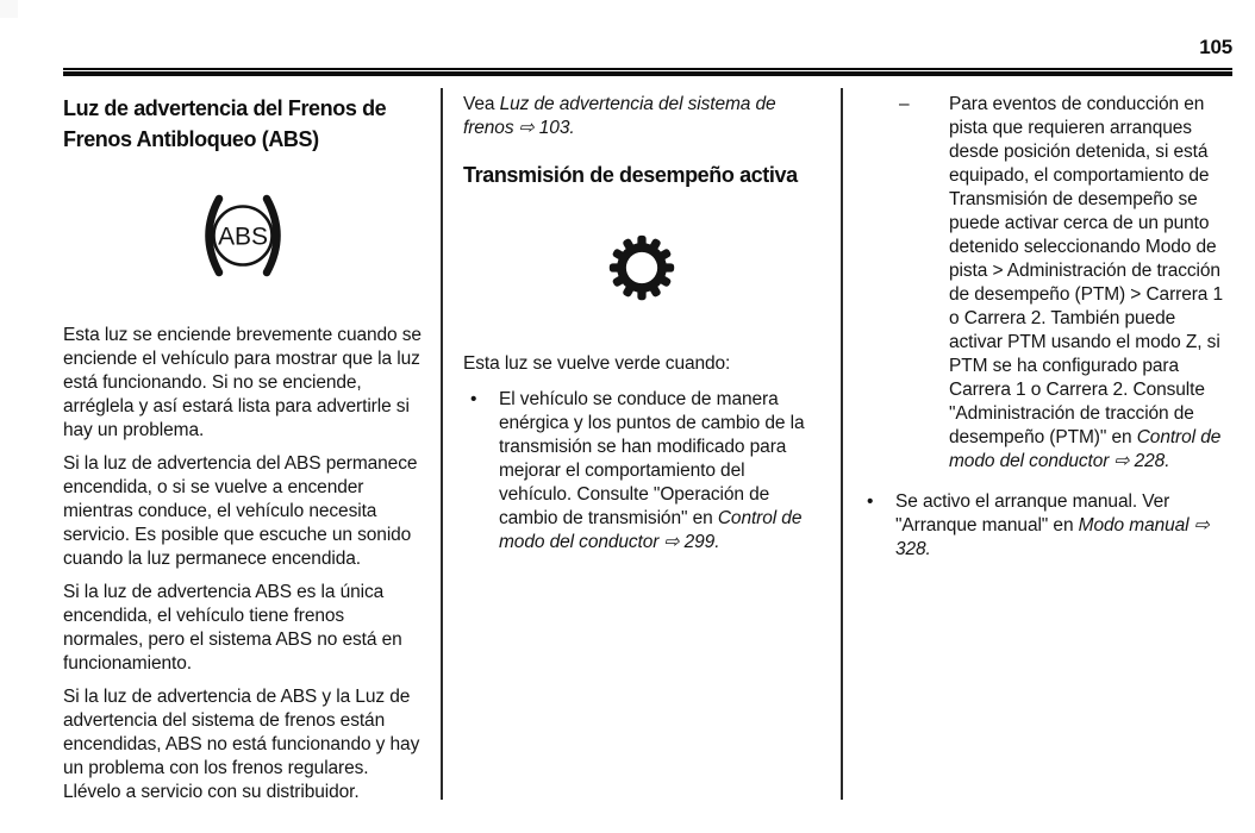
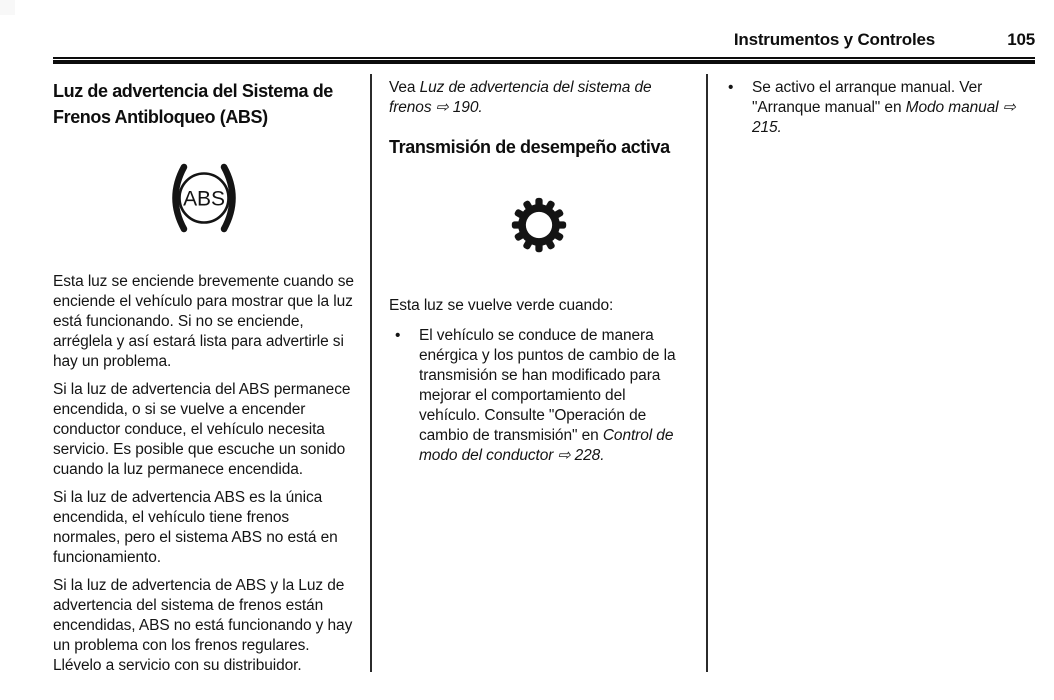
+ Instrumentos y Controles
  105
- Luz de advertencia del Frenos de Frenos Antibloqueo (ABS)
+ Luz de advertencia del Sistema de Frenos Antibloqueo (ABS)
  ABS
  Esta luz se enciende brevemente cuando se enciende el vehículo para mostrar que la luz está funcionando. Si no se enciende, arréglela y así estará lista para advertirle si hay un problema.
- Si la luz de advertencia del ABS permanece encendida, o si se vuelve a encender mientras conduce, el vehículo necesita servicio. Es posible que escuche un sonido cuando la luz permanece encendida.
+ Si la luz de advertencia del ABS permanece encendida, o si se vuelve a encender conductor conduce, el vehículo necesita servicio. Es posible que escuche un sonido cuando la luz permanece encendida.
  Si la luz de advertencia ABS es la única encendida, el vehículo tiene frenos normales, pero el sistema ABS no está en funcionamiento.
  Si la luz de advertencia de ABS y la Luz de advertencia del sistema de frenos están encendidas, ABS no está funcionando y hay un problema con los frenos regulares. Llévelo a servicio con su distribuidor.
- Vea Luz de advertencia del sistema de frenos ⇨ 103.
+ Vea Luz de advertencia del sistema de frenos ⇨ 190.
  Transmisión de desempeño activa
  Esta luz se vuelve verde cuando:
  •
- El vehículo se conduce de manera enérgica y los puntos de cambio de la transmisión se han modificado para mejorar el comportamiento del vehículo. Consulte "Operación de cambio de transmisión" en Control de modo del conductor ⇨ 299.
+ El vehículo se conduce de manera enérgica y los puntos de cambio de la transmisión se han modificado para mejorar el comportamiento del vehículo. Consulte "Operación de cambio de transmisión" en Control de modo del conductor ⇨ 228.
- –
- Para eventos de conducción en pista que requieren arranques desde posición detenida, si está equipado, el comportamiento de Transmisión de desempeño se puede activar cerca de un punto detenido seleccionando Modo de pista > Administración de tracción de desempeño (PTM) > Carrera 1 o Carrera 2. También puede activar PTM usando el modo Z, si PTM se ha configurado para Carrera 1 o Carrera 2. Consulte "Administración de tracción de desempeño (PTM)" en Control de modo del conductor ⇨ 228.
  •
- Se activo el arranque manual. Ver "Arranque manual" en Modo manual ⇨ 328.
+ Se activo el arranque manual. Ver "Arranque manual" en Modo manual ⇨ 215.
